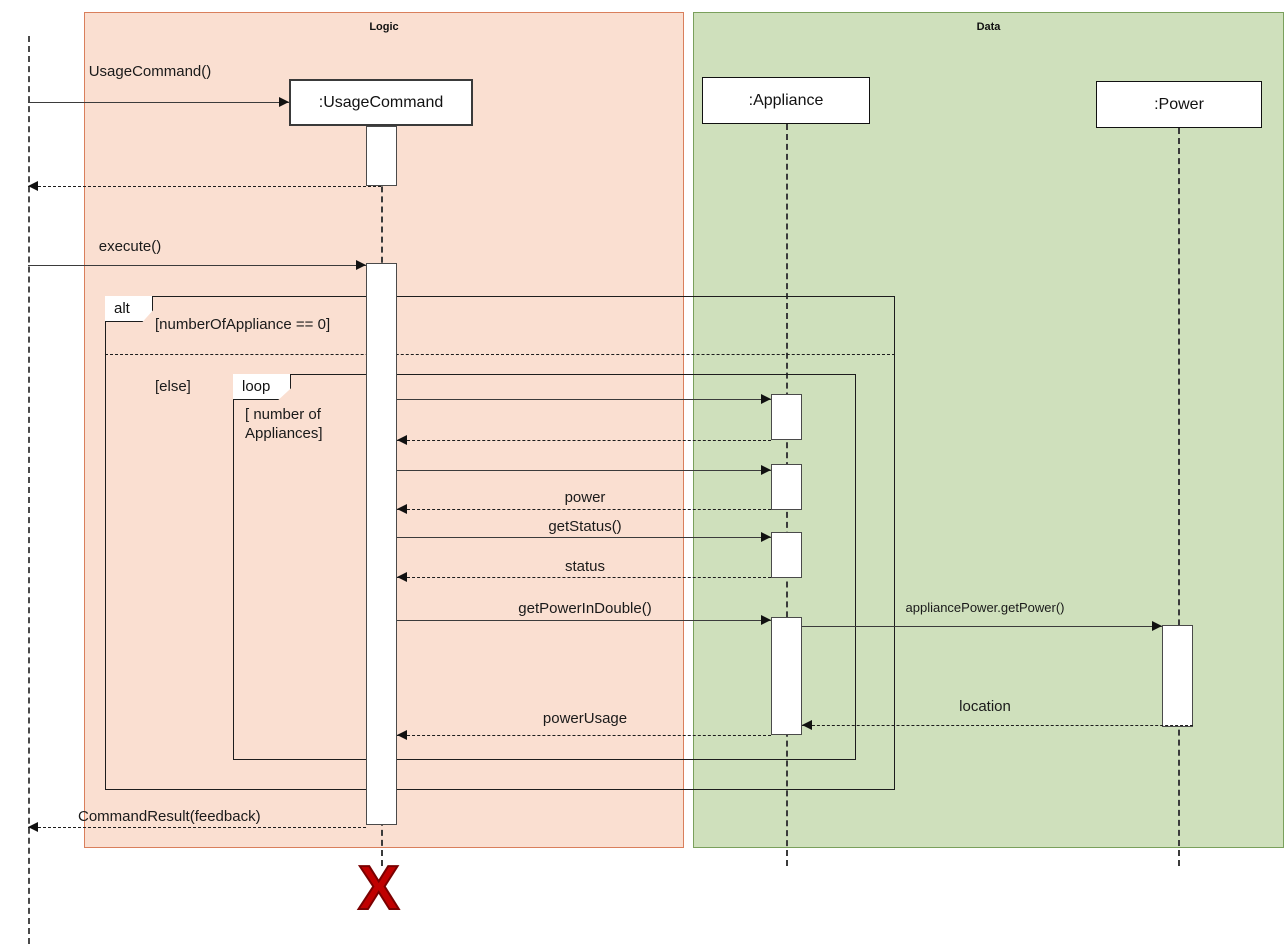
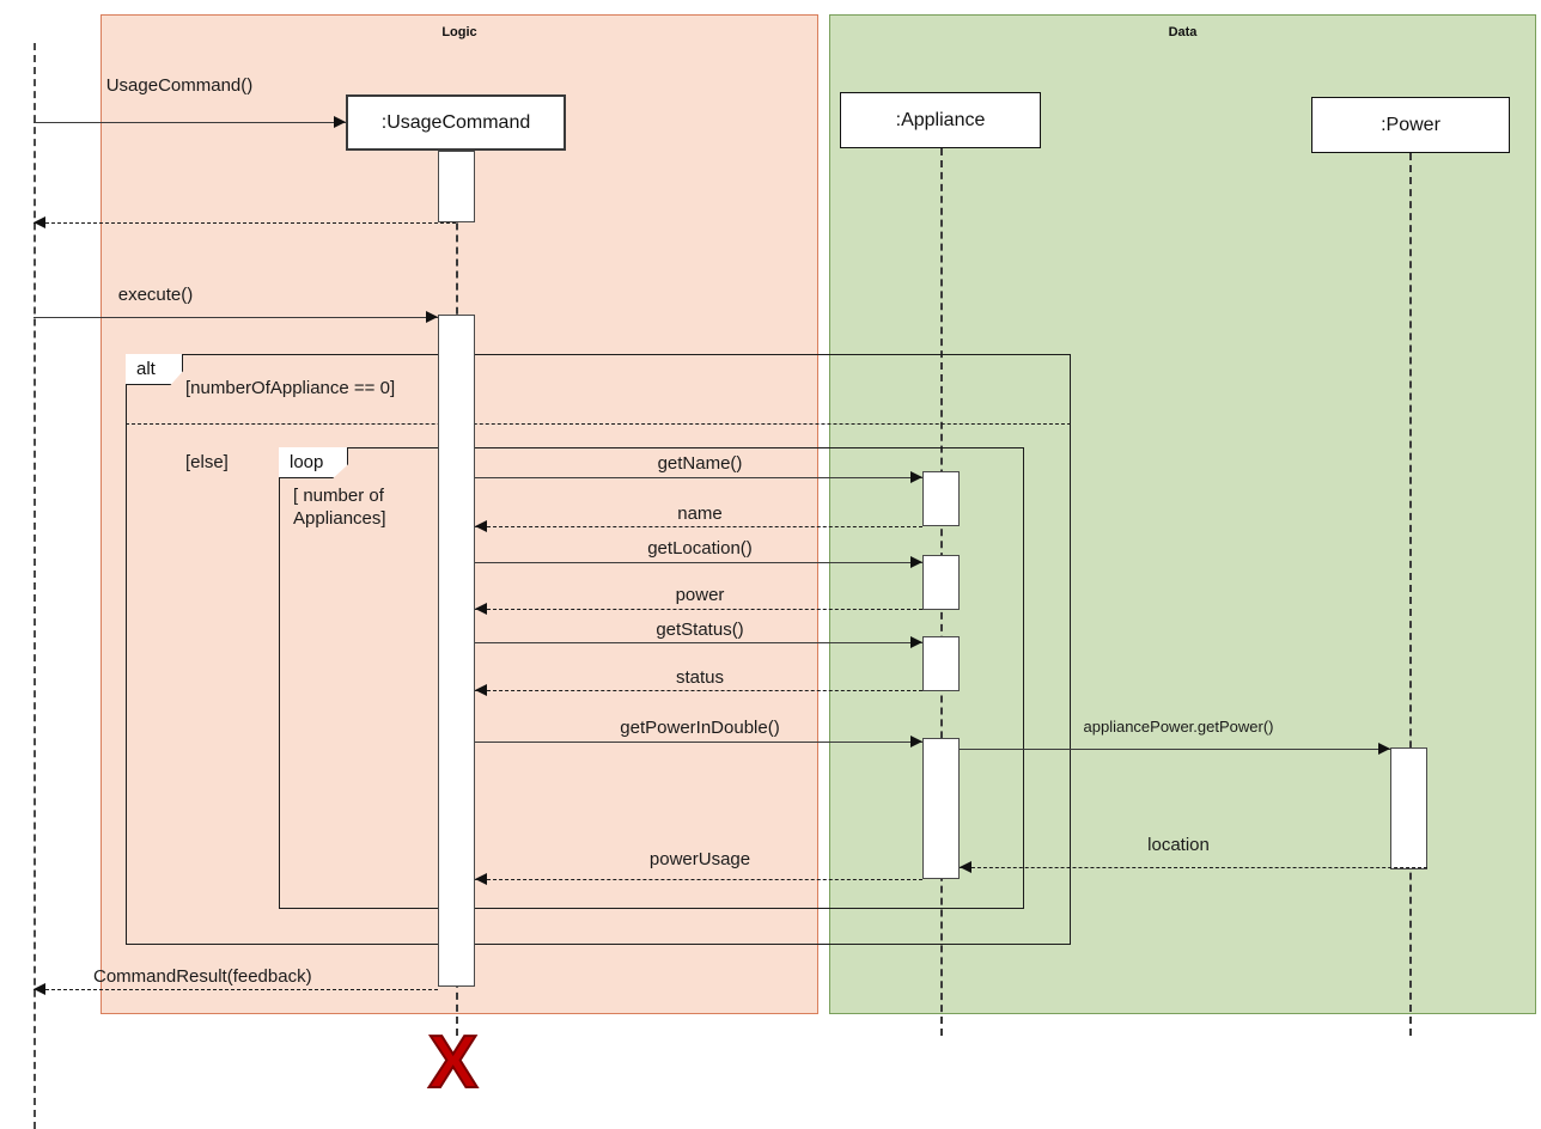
  Logic
  Data
  alt
  [numberOfAppliance == 0]
  [else]
  loop
  [ number of
  Appliances]
  :UsageCommand
  :Appliance
  :Power
  UsageCommand()
  execute()
+ getName()
+ name
+ getLocation()
  power
  getStatus()
  status
  getPowerInDouble()
  appliancePower.getPower()
  location
  powerUsage
  CommandResult(feedback)
  X
